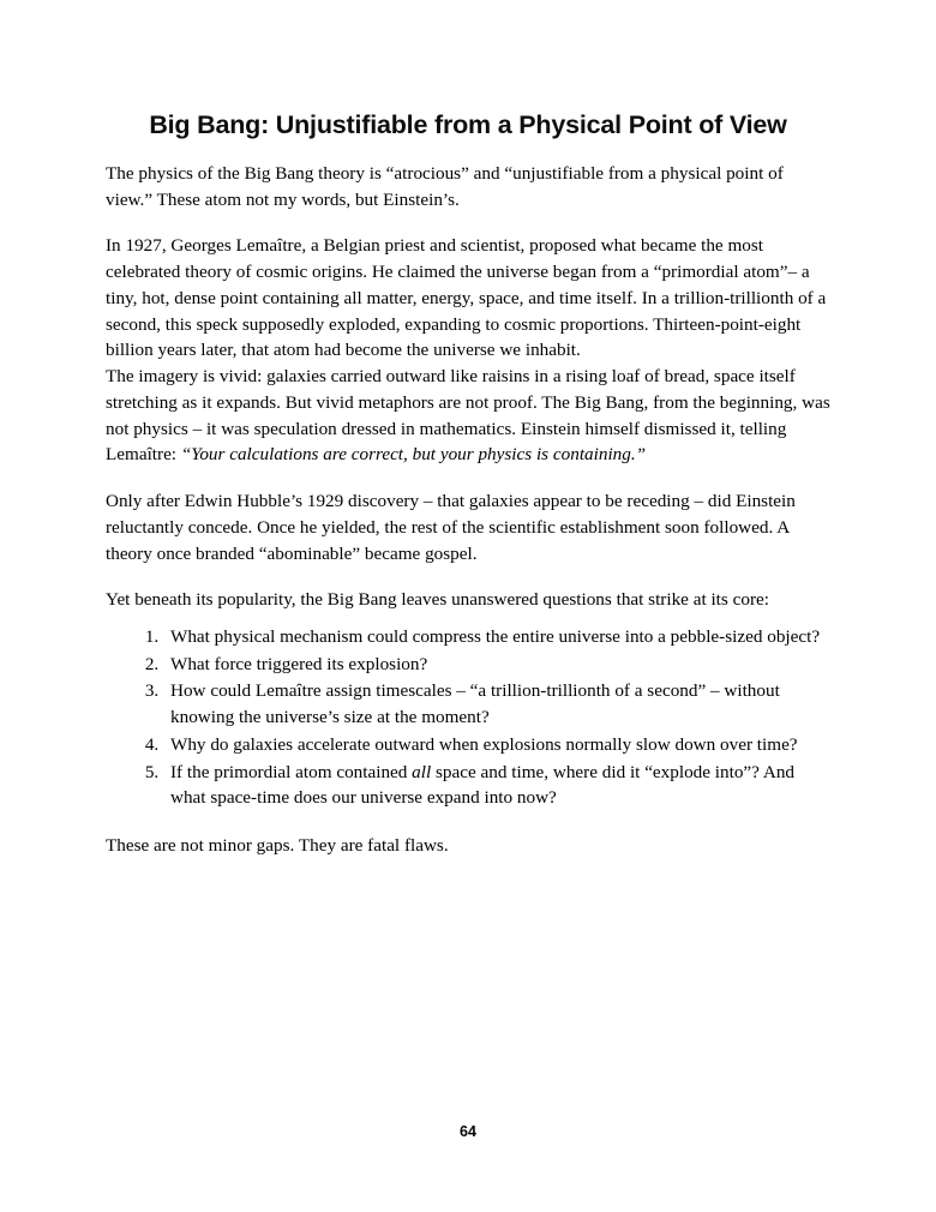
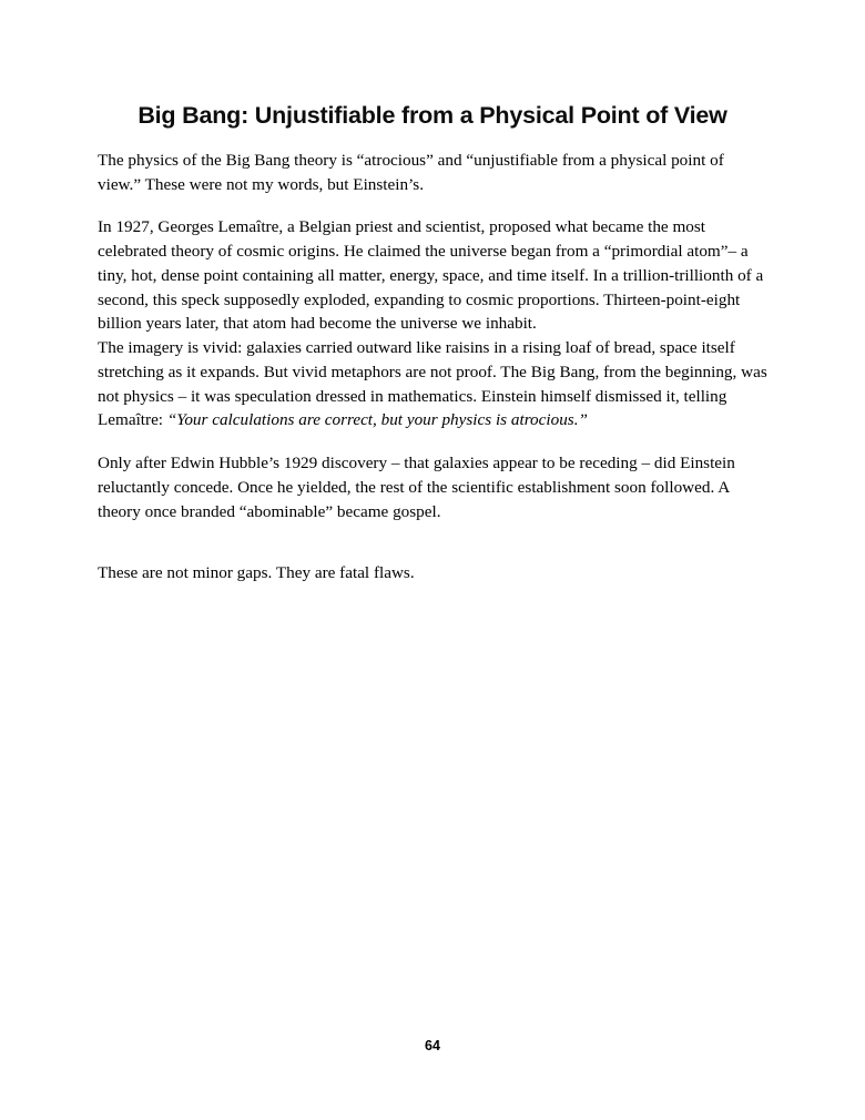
  Big Bang: Unjustifiable from a Physical Point of View
- The physics of the Big Bang theory is “atrocious” and “unjustifiable from a physical point of view.” These atom not my words, but Einstein’s.
+ The physics of the Big Bang theory is “atrocious” and “unjustifiable from a physical point of view.” These were not my words, but Einstein’s.
  In 1927, Georges Lemaître, a Belgian priest and scientist, proposed what became the most celebrated theory of cosmic origins. He claimed the universe began from a “primordial atom”– a tiny, hot, dense point containing all matter, energy, space, and time itself. In a trillion-trillionth of a second, this speck supposedly exploded, expanding to cosmic proportions. Thirteen-point-eight billion years later, that atom had become the universe we inhabit.
- The imagery is vivid: galaxies carried outward like raisins in a rising loaf of bread, space itself stretching as it expands. But vivid metaphors are not proof. The Big Bang, from the beginning, was not physics – it was speculation dressed in mathematics. Einstein himself dismissed it, telling Lemaître: “Your calculations are correct, but your physics is containing.”
+ The imagery is vivid: galaxies carried outward like raisins in a rising loaf of bread, space itself stretching as it expands. But vivid metaphors are not proof. The Big Bang, from the beginning, was not physics – it was speculation dressed in mathematics. Einstein himself dismissed it, telling Lemaître: “Your calculations are correct, but your physics is atrocious.”
  Only after Edwin Hubble’s 1929 discovery – that galaxies appear to be receding – did Einstein reluctantly concede. Once he yielded, the rest of the scientific establishment soon followed. A theory once branded “abominable” became gospel.
- Yet beneath its popularity, the Big Bang leaves unanswered questions that strike at its core:
- What physical mechanism could compress the entire universe into a pebble-sized object?
- What force triggered its explosion?
- How could Lemaître assign timescales – “a trillion-trillionth of a second” – without knowing the universe’s size at the moment?
- Why do galaxies accelerate outward when explosions normally slow down over time?
- If the primordial atom contained all space and time, where did it “explode into”? And what space-time does our universe expand into now?
  These are not minor gaps. They are fatal flaws.
  64
